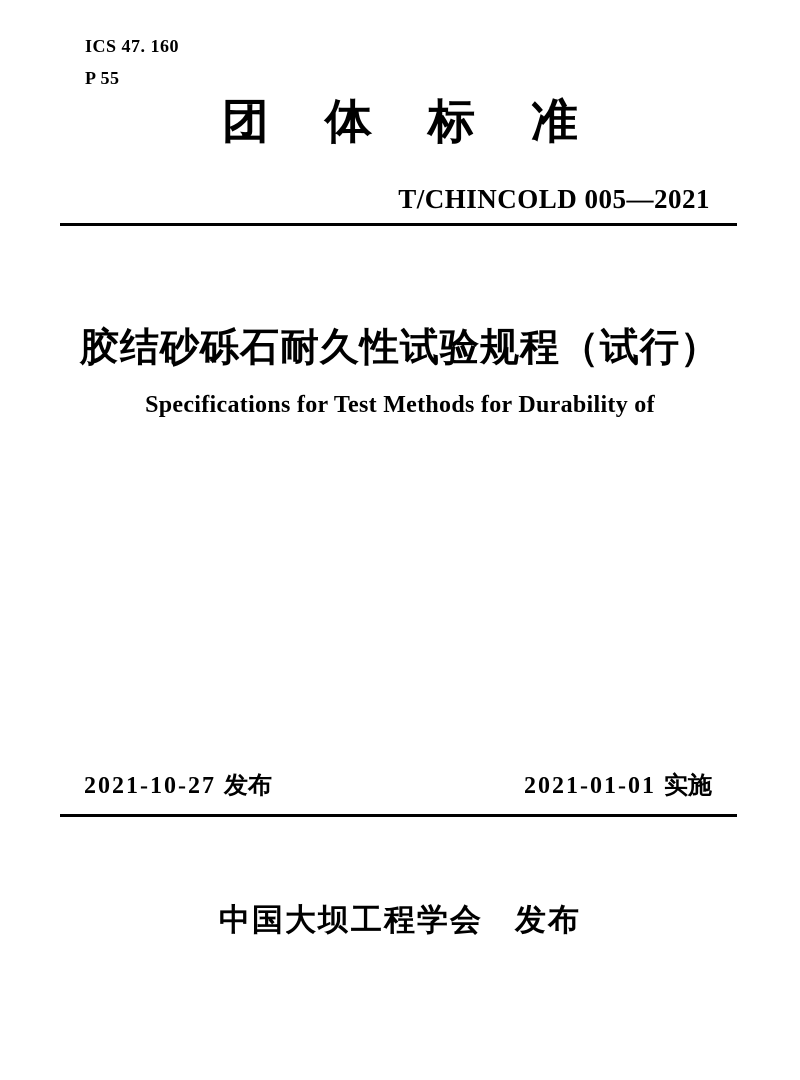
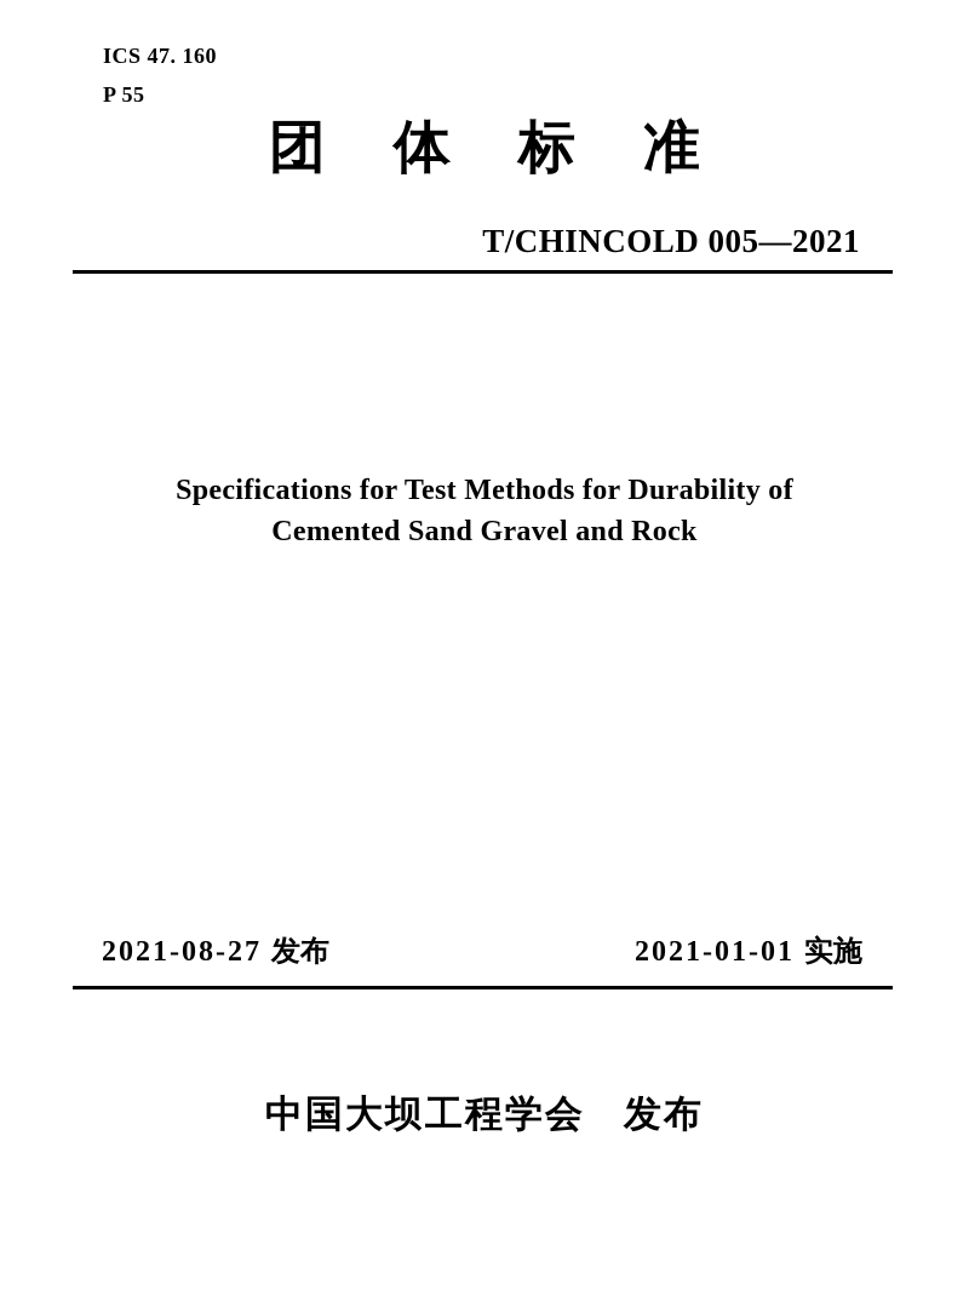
  ICS 47. 160
  P 55
  团体标准
  T/CHINCOLD 005—2021
- 胶结砂砾石耐久性试验规程（试行）
  Specifications for Test Methods for Durability of
+ Cemented Sand Gravel and Rock
- 2021-10-27 发布
+ 2021-08-27 发布
  2021-01-01 实施
  中国大坝工程学会 发布
